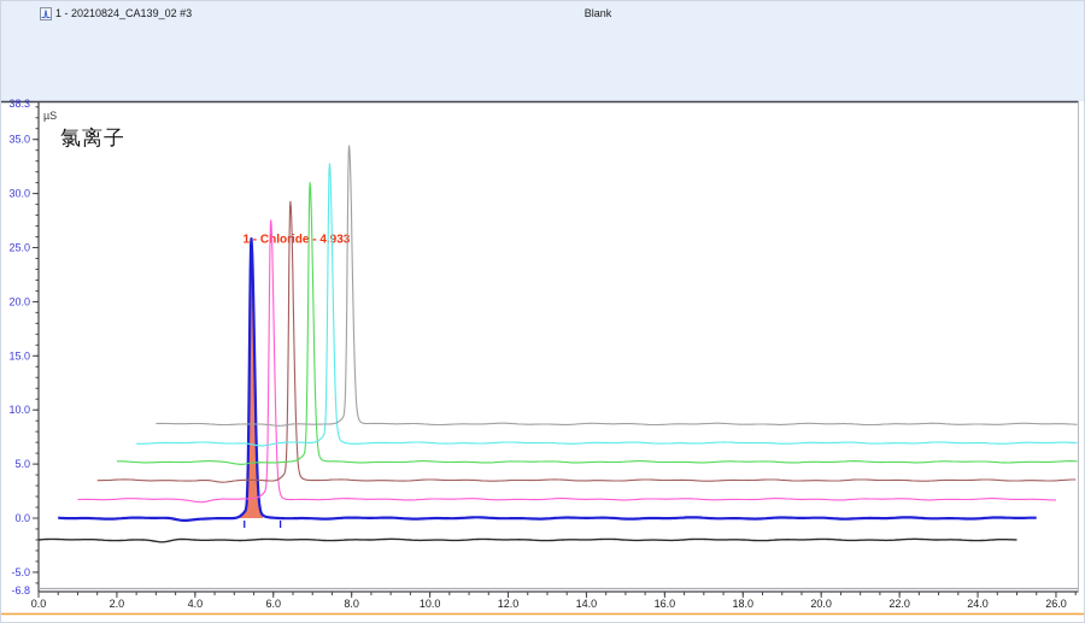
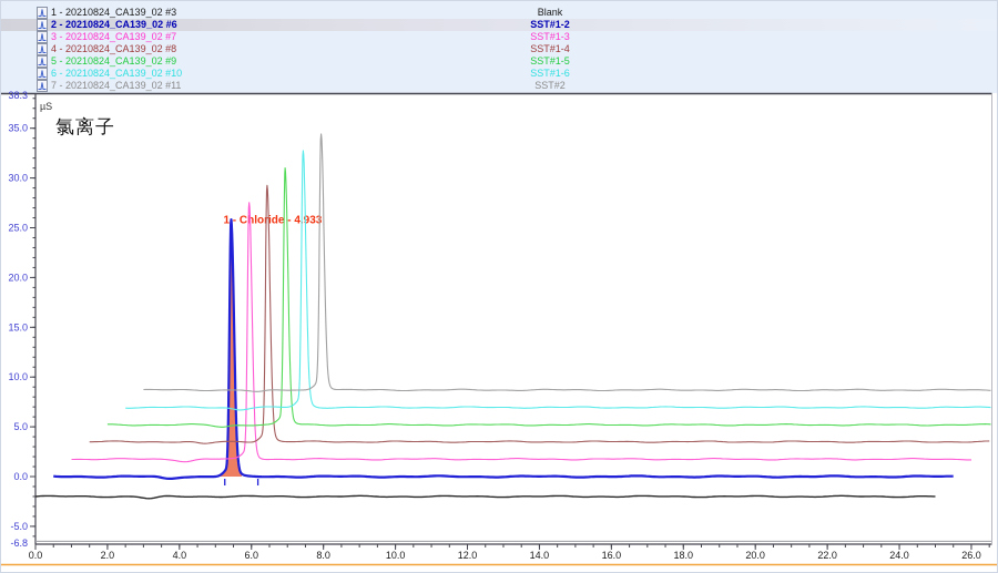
  1 - 20210824_CA139_02 #3
  Blank
+ 2 - 20210824_CA139_02 #6
+ SST#1-2
+ 3 - 20210824_CA139_02 #7
+ SST#1-3
+ 4 - 20210824_CA139_02 #8
+ SST#1-4
+ 5 - 20210824_CA139_02 #9
+ SST#1-5
+ 6 - 20210824_CA139_02 #10
+ SST#1-6
+ 7 - 20210824_CA139_02 #11
+ SST#2
  0.0
  2.0
  4.0
  6.0
  8.0
  10.0
  12.0
  14.0
  16.0
  18.0
  20.0
  22.0
  24.0
  26.0
  -5.0
  0.0
  5.0
  10.0
  15.0
  20.0
  25.0
  30.0
  35.0
  38.3
  -6.8
  1 - Cloide - 4933
  µS
  氯离子
